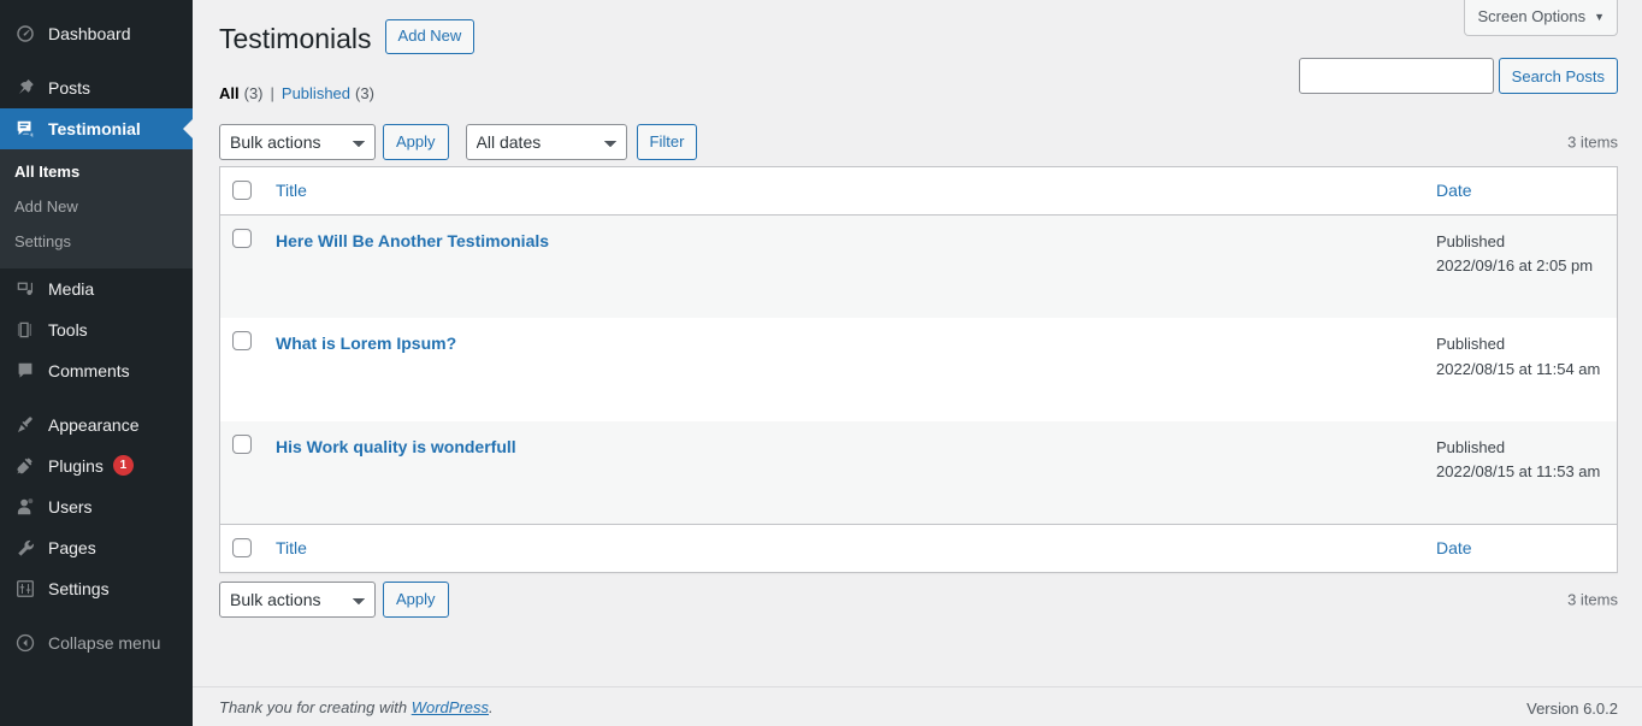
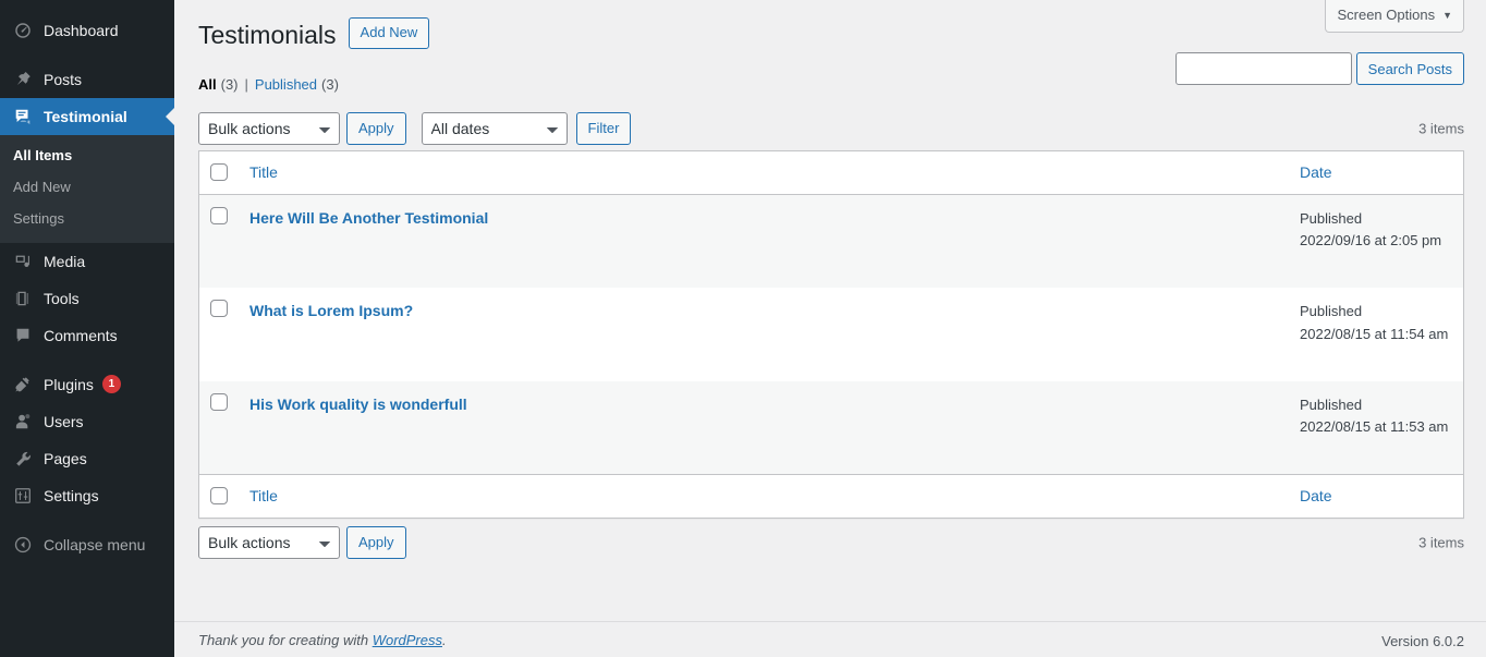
  Dashboard
  Posts
  Testimonial
  All Items
  Add New
  Settings
  Media
  Tools
  Comments
- Appearance
  Plugins
  1
  Users
  Pages
  Settings
  Collapse menu
  Screen Options
  ▼
  Testimonials
  Add New
  All
  (3)
  |
  Published
  (3)
  Search Posts
  Bulk actions
  Apply
  All dates
  Filter
  3 items
  	Title	Date
- 	Here Will Be Another Testimonials	Published 2022/09/16 at 2:05 pm
+ 	Here Will Be Another Testimonial	Published 2022/09/16 at 2:05 pm
  	What is Lorem Ipsum?	Published 2022/08/15 at 11:54 am
  	His Work quality is wonderfull	Published 2022/08/15 at 11:53 am
  	Title	Date
  Bulk actions
  Apply
  3 items
  Thank you for creating with WordPress.
  Version 6.0.2
